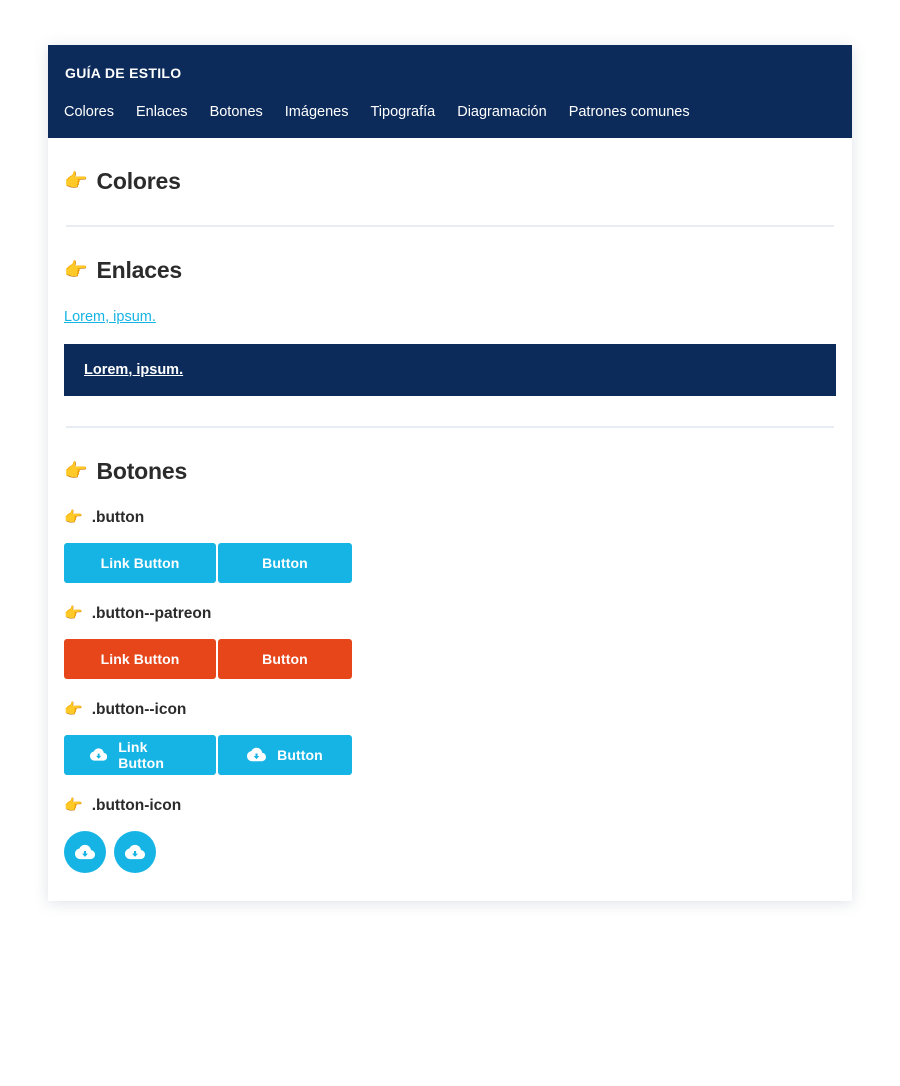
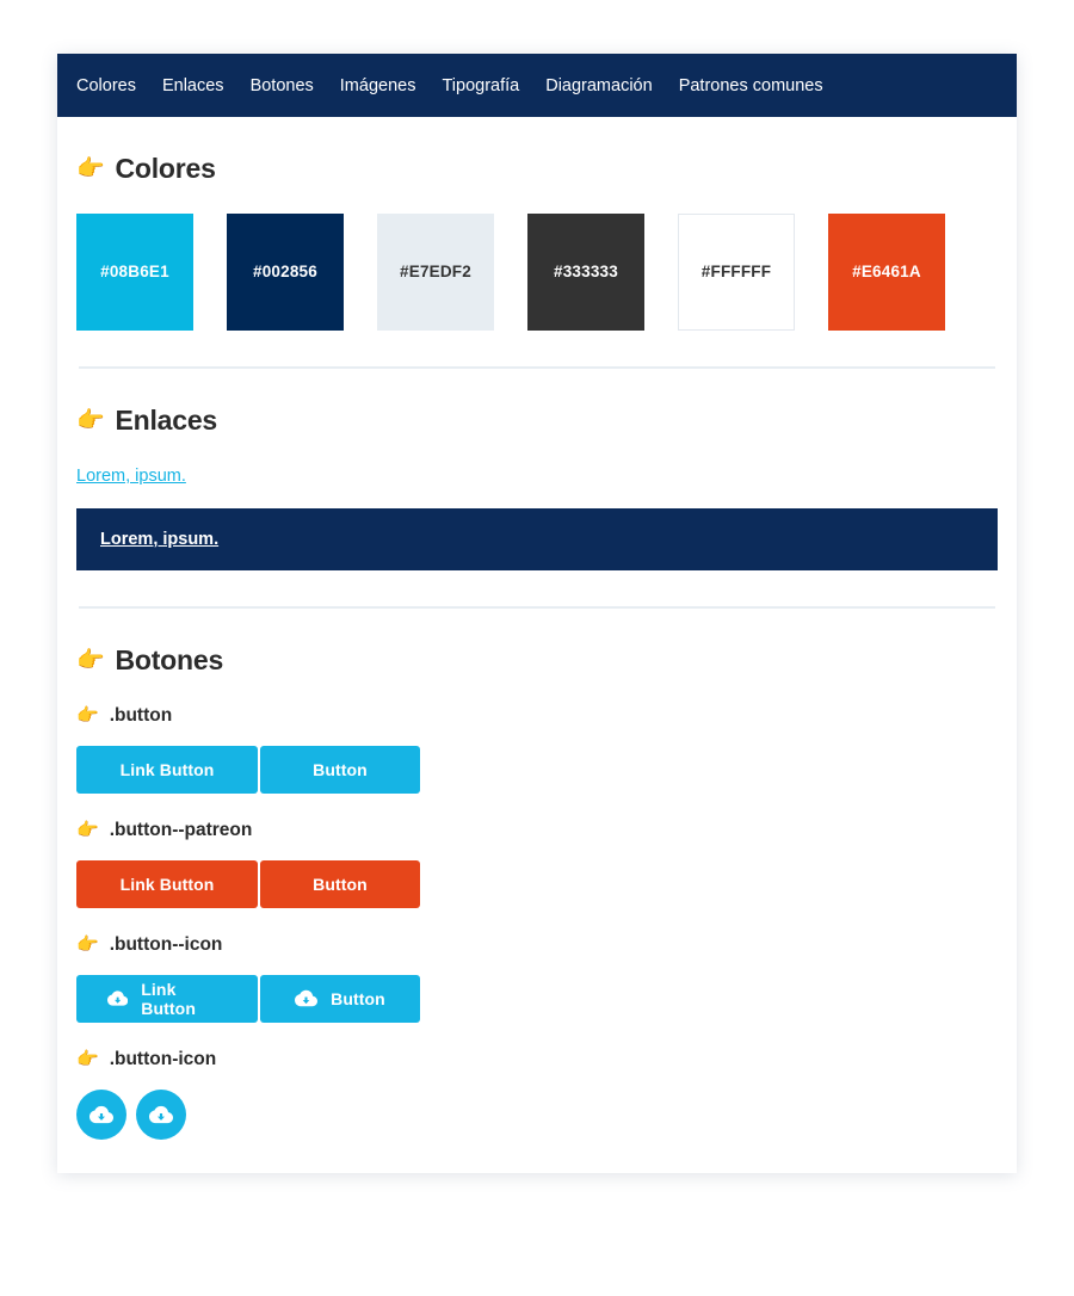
- GUÍA DE ESTILO
  Colores
  Enlaces
  Botones
  Imágenes
  Tipografía
  Diagramación
  Patrones comunes
  👉
  Colores
+ #08B6E1
+ #002856
+ #E7EDF2
+ #333333
+ #FFFFFF
+ #E6461A
  👉
  Enlaces
  Lorem, ipsum.
  Lorem, ipsum.
  👉
  Botones
  👉
  .button
  Link Button
  Button
  👉
  .button--patreon
  Link Button
  Button
  👉
  .button--icon
  Link Button
  Button
  👉
  .button-icon
